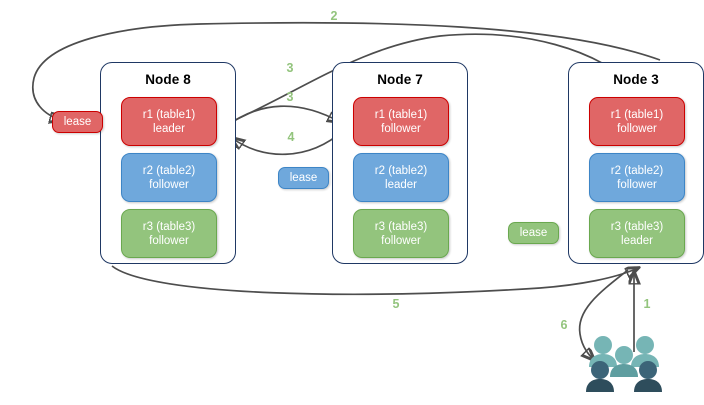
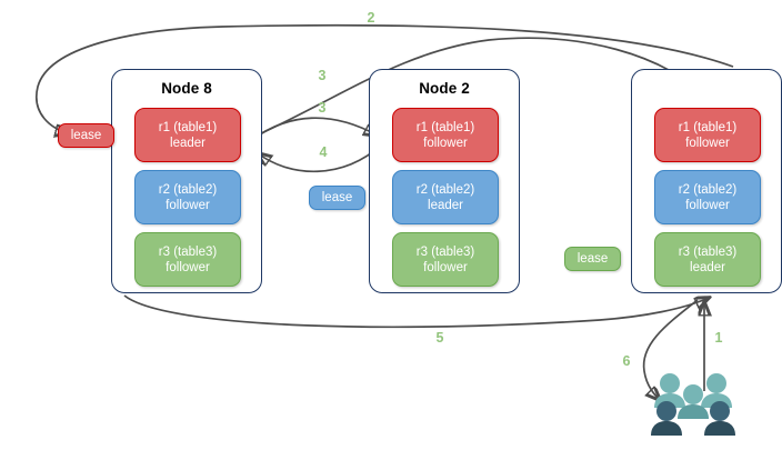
  Node 8
  r1 (table1)
  leader
  r2 (table2)
  follower
  r3 (table3)
  follower
- Node 7
+ Node 2
  r1 (table1)
  follower
  r2 (table2)
  leader
  r3 (table3)
  follower
- Node 3
  r1 (table1)
  follower
  r2 (table2)
  follower
  r3 (table3)
  leader
  lease
  lease
  lease
  2
  3
  3
  4
  5
  1
  6
